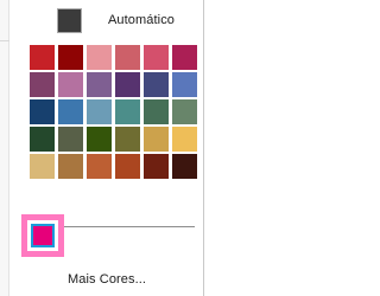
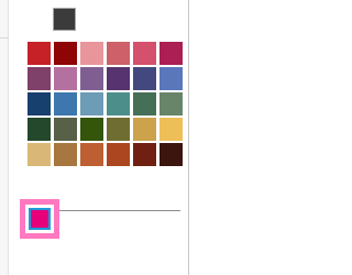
- Automático
- Mais Cores...
